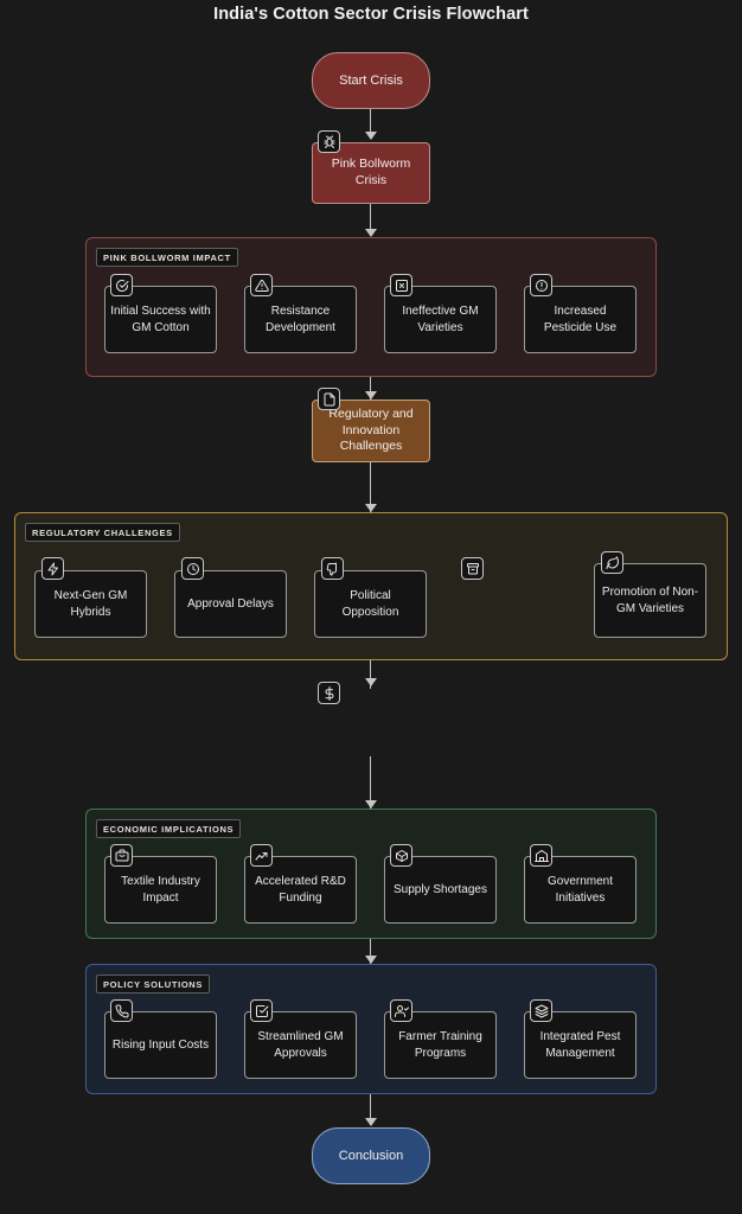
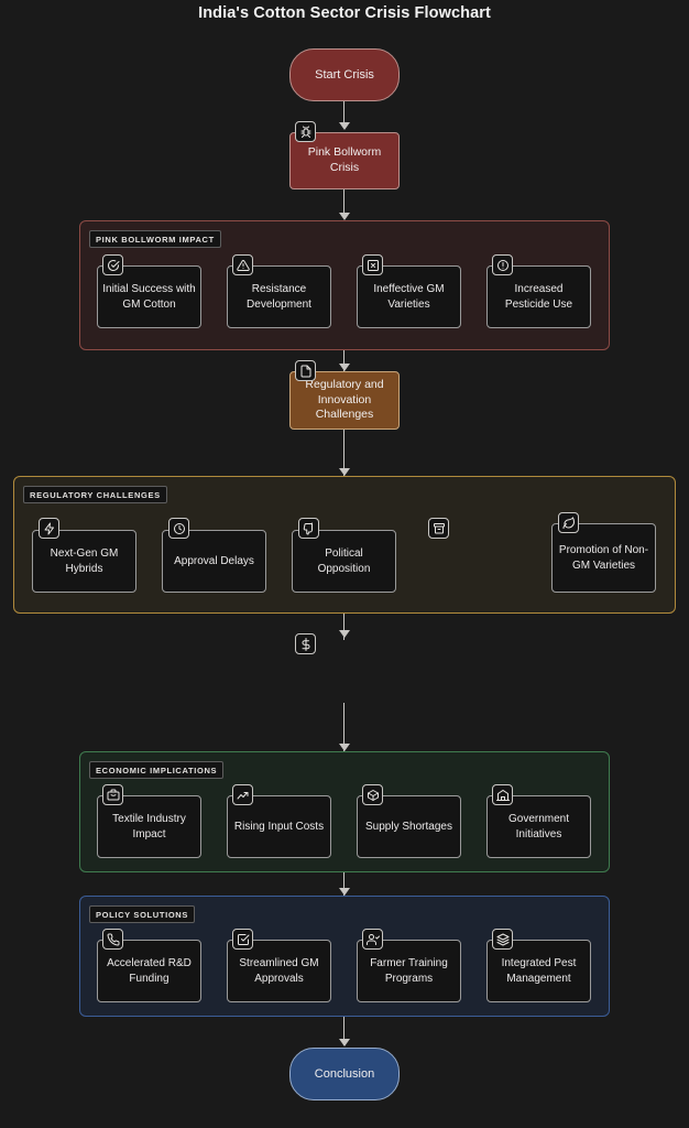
  India's Cotton Sector Crisis Flowchart
  Start Crisis
  Pink Bollworm Crisis
  PINK BOLLWORM IMPACT
  Initial Success with GM Cotton
  Resistance Development
  Ineffective GM Varieties
  Increased Pesticide Use
  Regulatory and Innovation Challenges
  REGULATORY CHALLENGES
  Next-Gen GM Hybrids
  Approval Delays
  Political Opposition
  Promotion of Non-GM Varieties
  ECONOMIC IMPLICATIONS
  Textile Industry Impact
- Accelerated R&D Funding
+ Rising Input Costs
  Supply Shortages
  Government Initiatives
  POLICY SOLUTIONS
- Rising Input Costs
+ Accelerated R&D Funding
  Streamlined GM Approvals
  Farmer Training Programs
  Integrated Pest Management
  Conclusion
